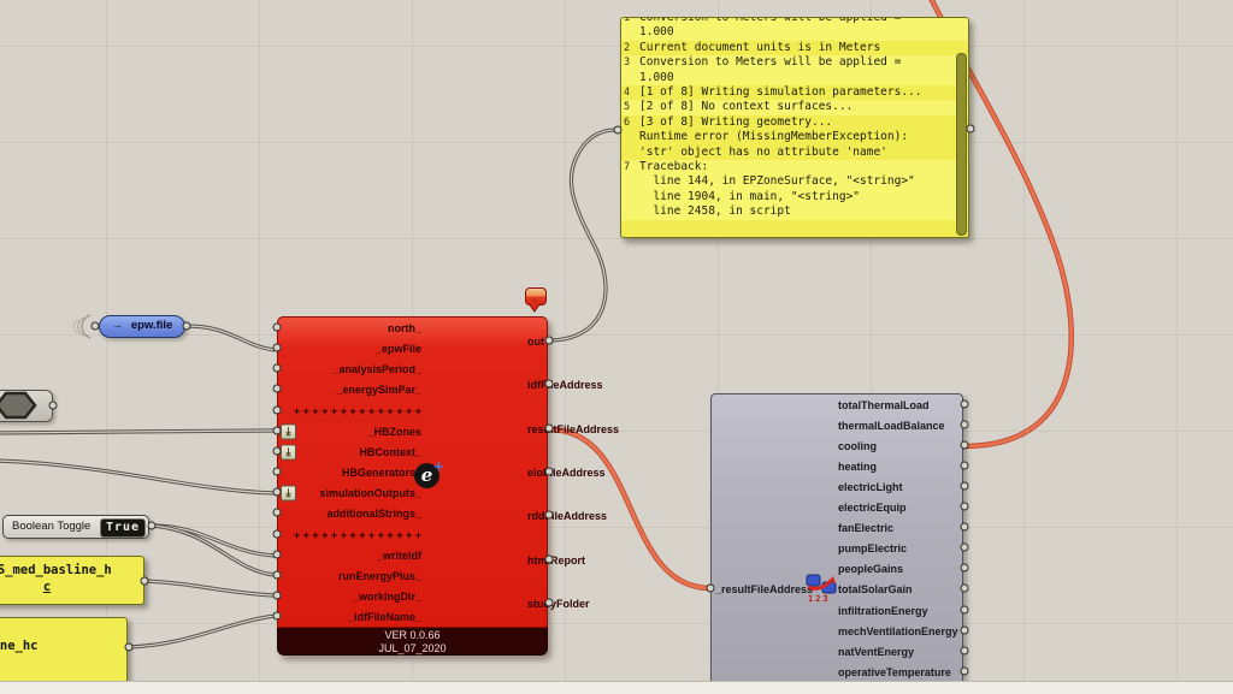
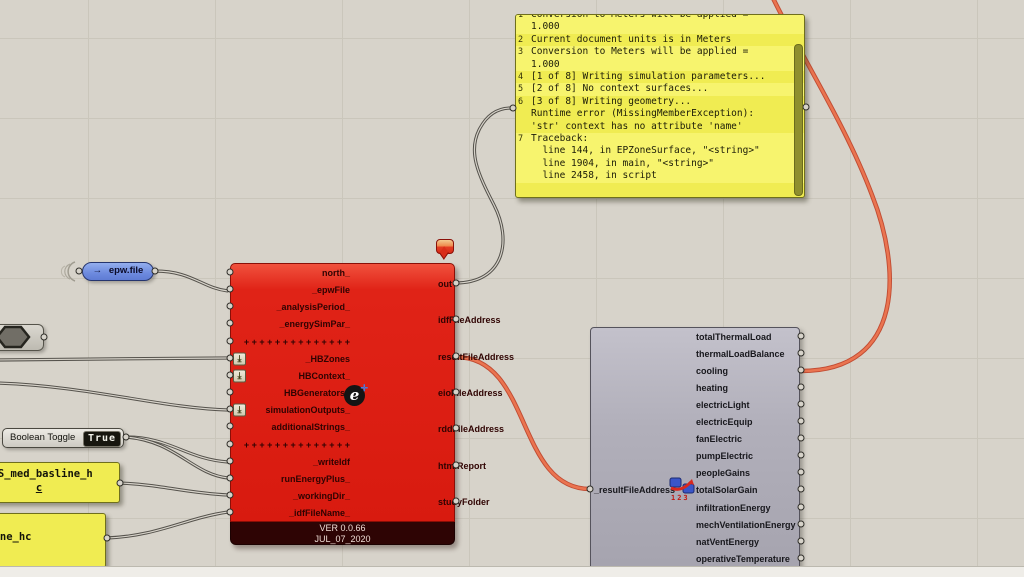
  1
  Conversion to Meters will be applied =
  1.000
  2
  Current document units is in Meters
  3
  Conversion to Meters will be applied =
  1.000
  4
  [1 of 8] Writing simulation parameters...
  5
  [2 of 8] No context surfaces...
  6
  [3 of 8] Writing geometry...
  Runtime error (MissingMemberException):
- 'str' object has no attribute 'name'
+ 'str' context has no attribute 'name'
  7
  Traceback:
  line 144, in EPZoneSurface, "<string>"
  line 1904, in main, "<string>"
  line 2458, in script
  north_
  _epwFile
  _analysisPeriod_
  _energySimPar_
  + + + + + + + + + + + + + +
  _HBZones
  ⤓
  HBContext_
  ⤓
  HBGenerators
  simulationOutputs_
  ⤓
  additionalStrings_
  + + + + + + + + + + + + + +
  _writeIdf
  runEnergyPlus_
  _workingDir_
  _idfFileName_
  out
  idfeAddress
  restFileAddress
  eioleAddress
  rddleAddress
  htmReport
  stuyFolder
  VER 0.0.66
  JUL_07_2020
  e
  ✛
  _resultFileAddres
  totalThermalLoad
  thermalLoadBalance
  cooling
  heating
  electricLight
  electricEquip
  fanElectric
  pumpElectric
  peopleGains
  totalSolarGain
  infiltrationEnergy
  mechVentilationEnergy
  natVentEnergy
  operativeTemperature
  123
  → epw.file
  Boolean Toggle
  True
  S_med_basline_h
  c
